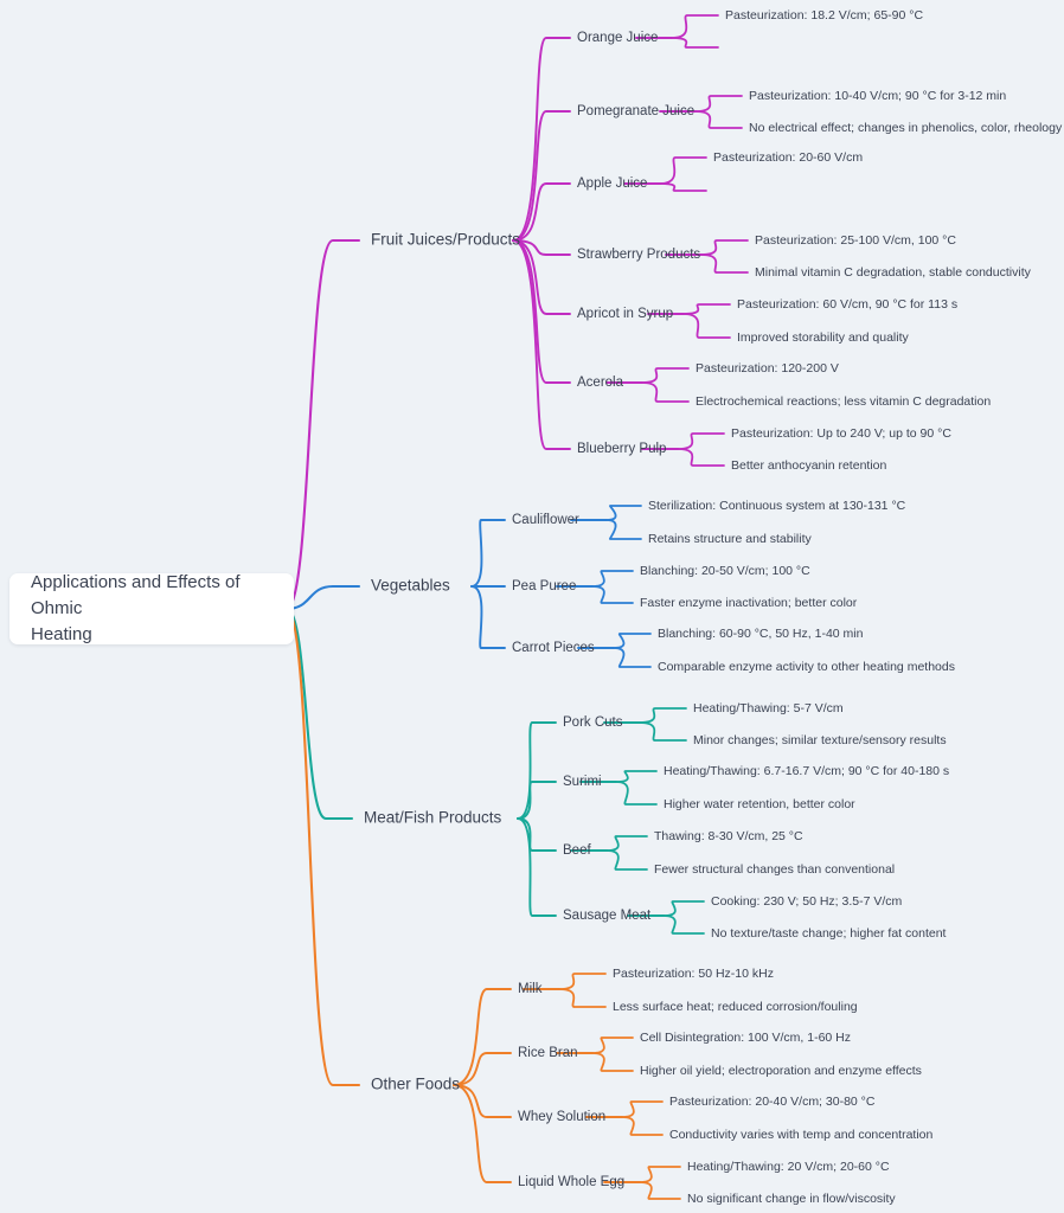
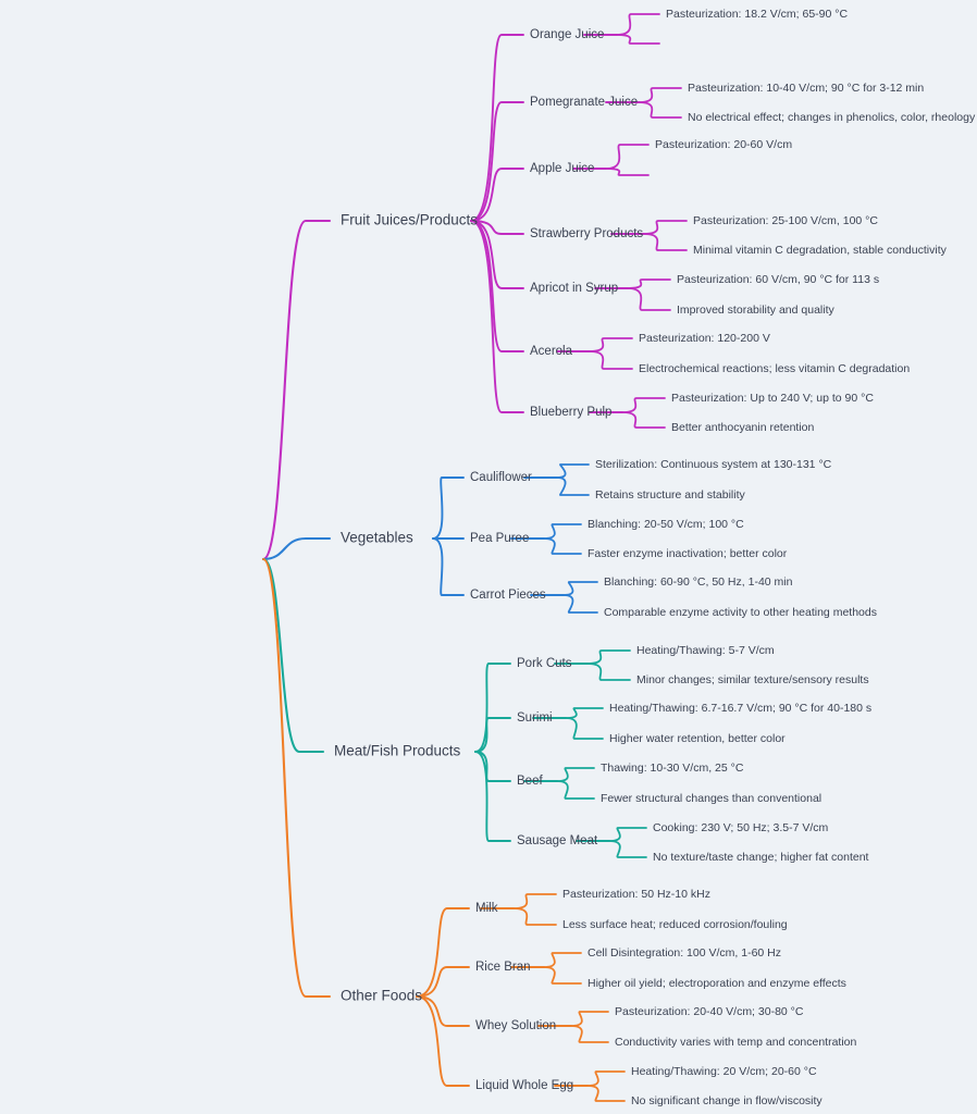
  Fruit Juices/Products
  Orange Juice
  Pasteurization: 18.2 V/cm; 65-90 °C
  Pomegranate Juice
  Pasteurization: 10-40 V/cm; 90 °C for 3-12 min
  No electrical effect; changes in phenolics, color, rheology
  Apple Juice
  Pasteurization: 20-60 V/cm
  Strawberry Products
  Pasteurization: 25-100 V/cm, 100 °C
  Minimal vitamin C degradation, stable conductivity
  Apricot in Syrup
  Pasteurization: 60 V/cm, 90 °C for 113 s
  Improved storability and quality
  Acerola
  Pasteurization: 120-200 V
  Electrochemical reactions; less vitamin C degradation
  Blueberry Pulp
  Pasteurization: Up to 240 V; up to 90 °C
  Better anthocyanin retention
  Vegetables
  Cauliflower
  Sterilization: Continuous system at 130-131 °C
  Retains structure and stability
  Pea Puree
  Blanching: 20-50 V/cm; 100 °C
  Faster enzyme inactivation; better color
  Carrot Pieces
  Blanching: 60-90 °C, 50 Hz, 1-40 min
  Comparable enzyme activity to other heating methods
  Meat/Fish Products
  Pork Cuts
  Heating/Thawing: 5-7 V/cm
  Minor changes; similar texture/sensory results
  Surimi
  Heating/Thawing: 6.7-16.7 V/cm; 90 °C for 40-180 s
  Higher water retention, better color
  Beef
- Thawing: 8-30 V/cm, 25 °C
+ Thawing: 10-30 V/cm, 25 °C
  Fewer structural changes than conventional
  Sausage Meat
  Cooking: 230 V; 50 Hz; 3.5-7 V/cm
  No texture/taste change; higher fat content
  Other Foods
  Milk
  Pasteurization: 50 Hz-10 kHz
  Less surface heat; reduced corrosion/fouling
  Rice Bran
  Cell Disintegration: 100 V/cm, 1-60 Hz
  Higher oil yield; electroporation and enzyme effects
  Whey Solution
  Pasteurization: 20-40 V/cm; 30-80 °C
  Conductivity varies with temp and concentration
  Liquid Whole Egg
  Heating/Thawing: 20 V/cm; 20-60 °C
  No significant change in flow/viscosity
- Applications and Effects of Ohmic
- Heating
